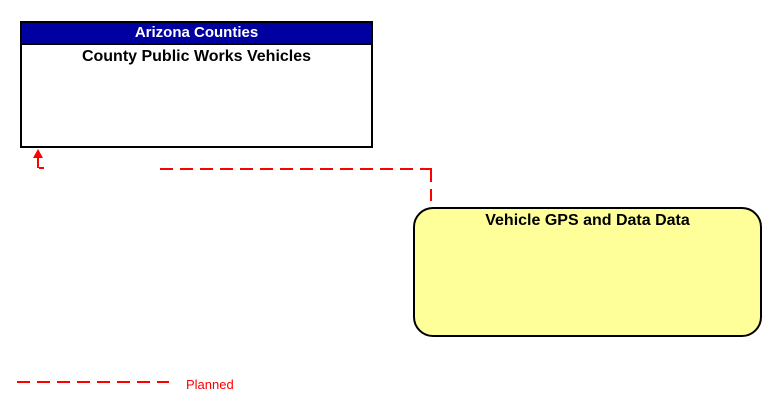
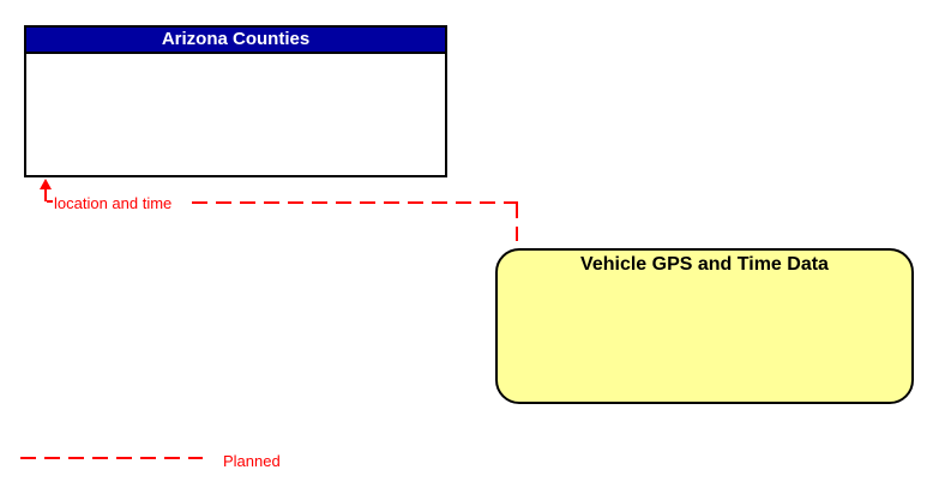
  Arizona Counties
- County Public Works Vehicles
- Vehicle GPS and Data Data
+ Vehicle GPS and Time Data
+ location and time
  Planned
